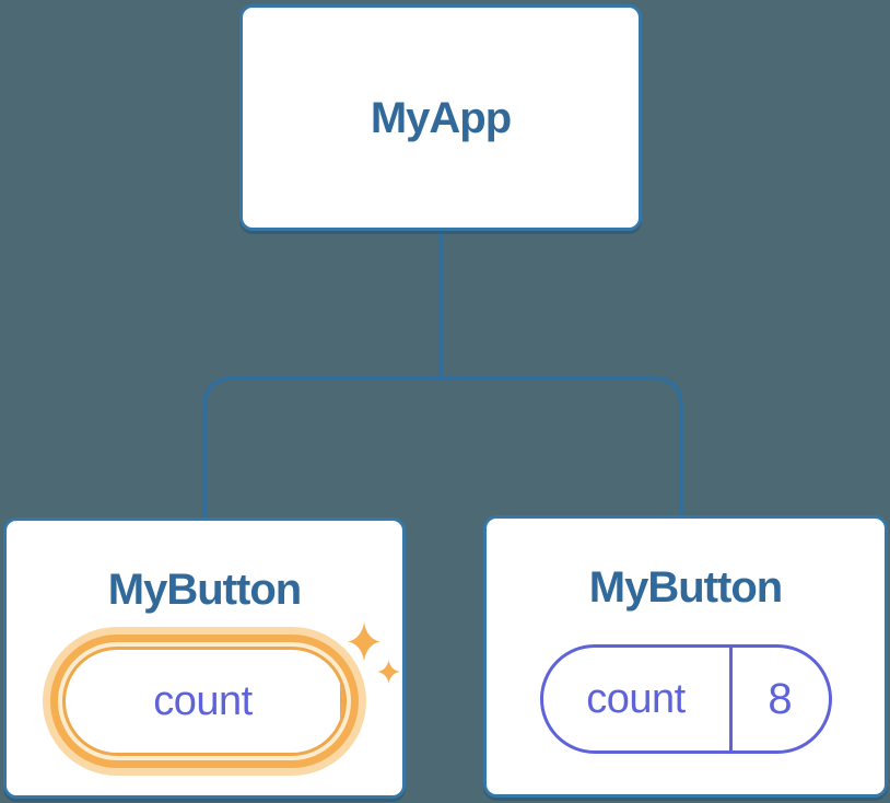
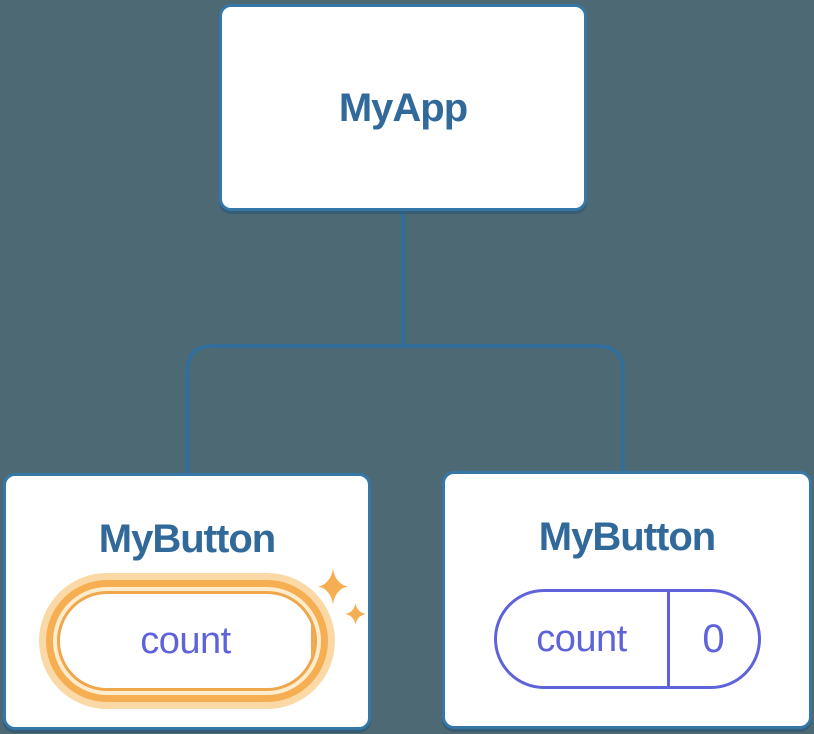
  MyApp
  MyButton
  count
  MyButton
  count
- 8
+ 0
